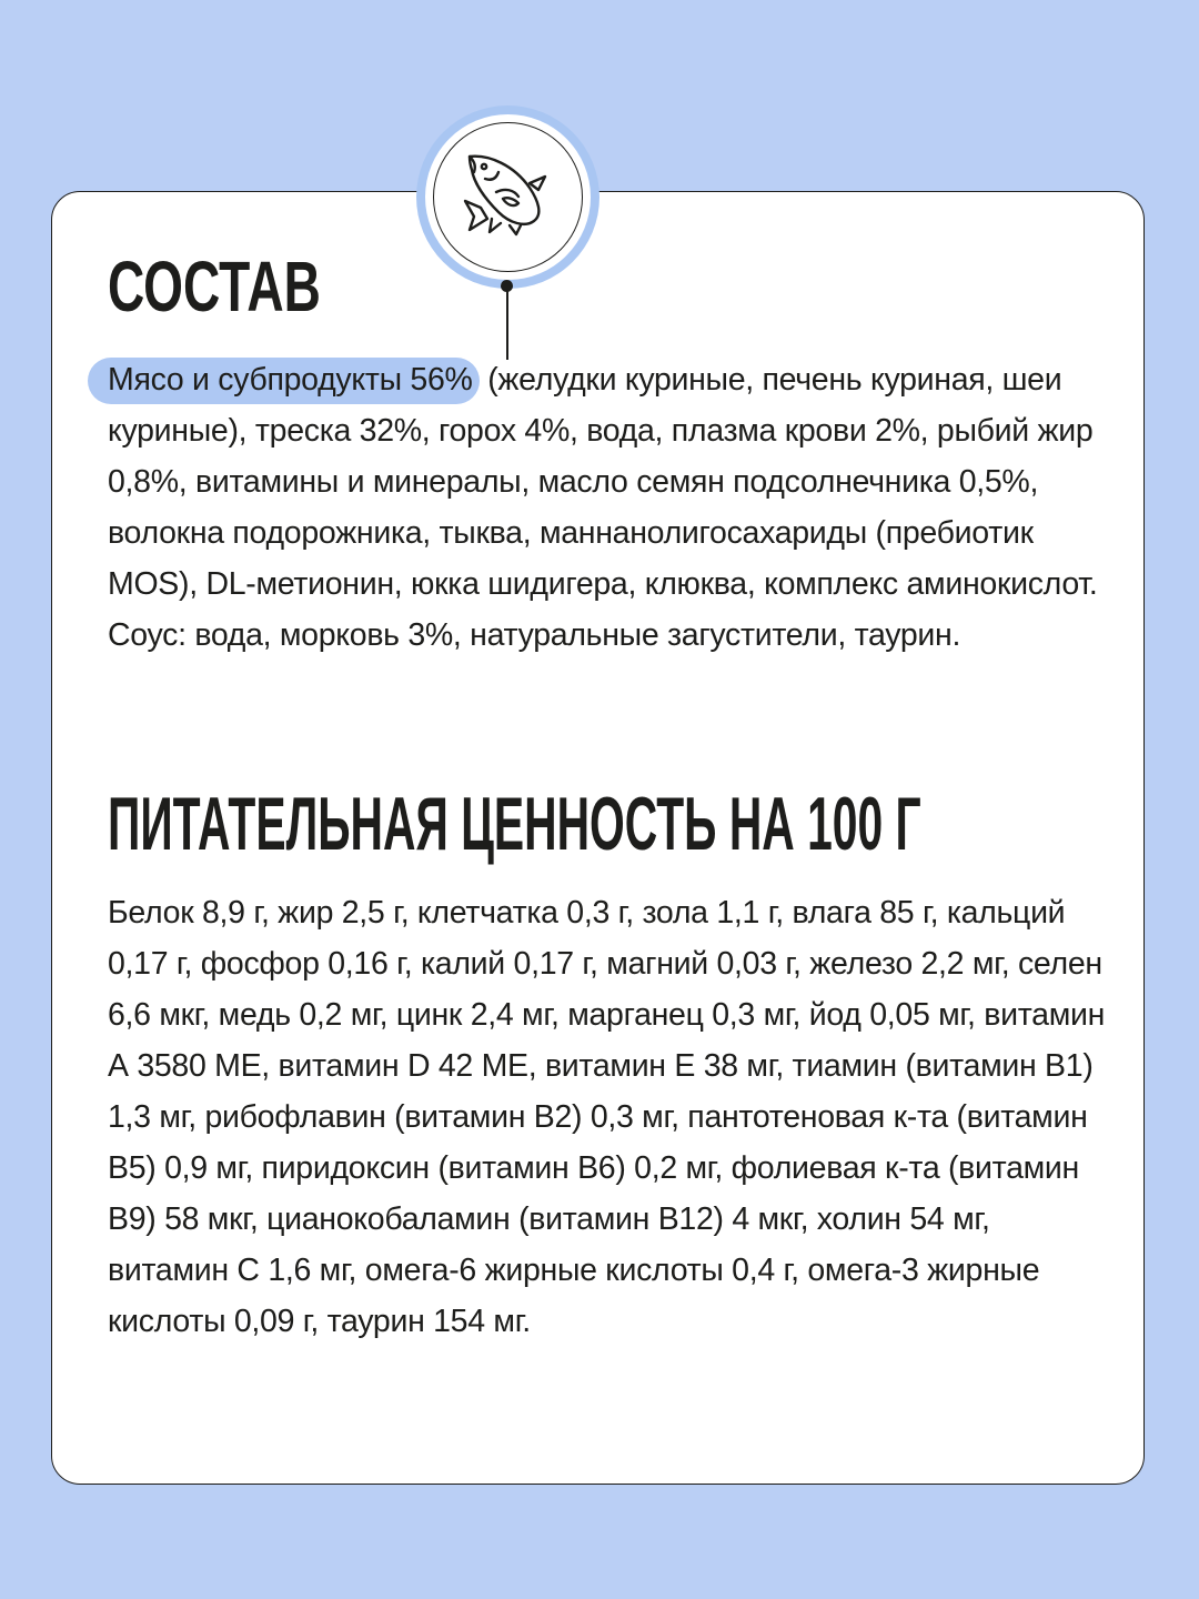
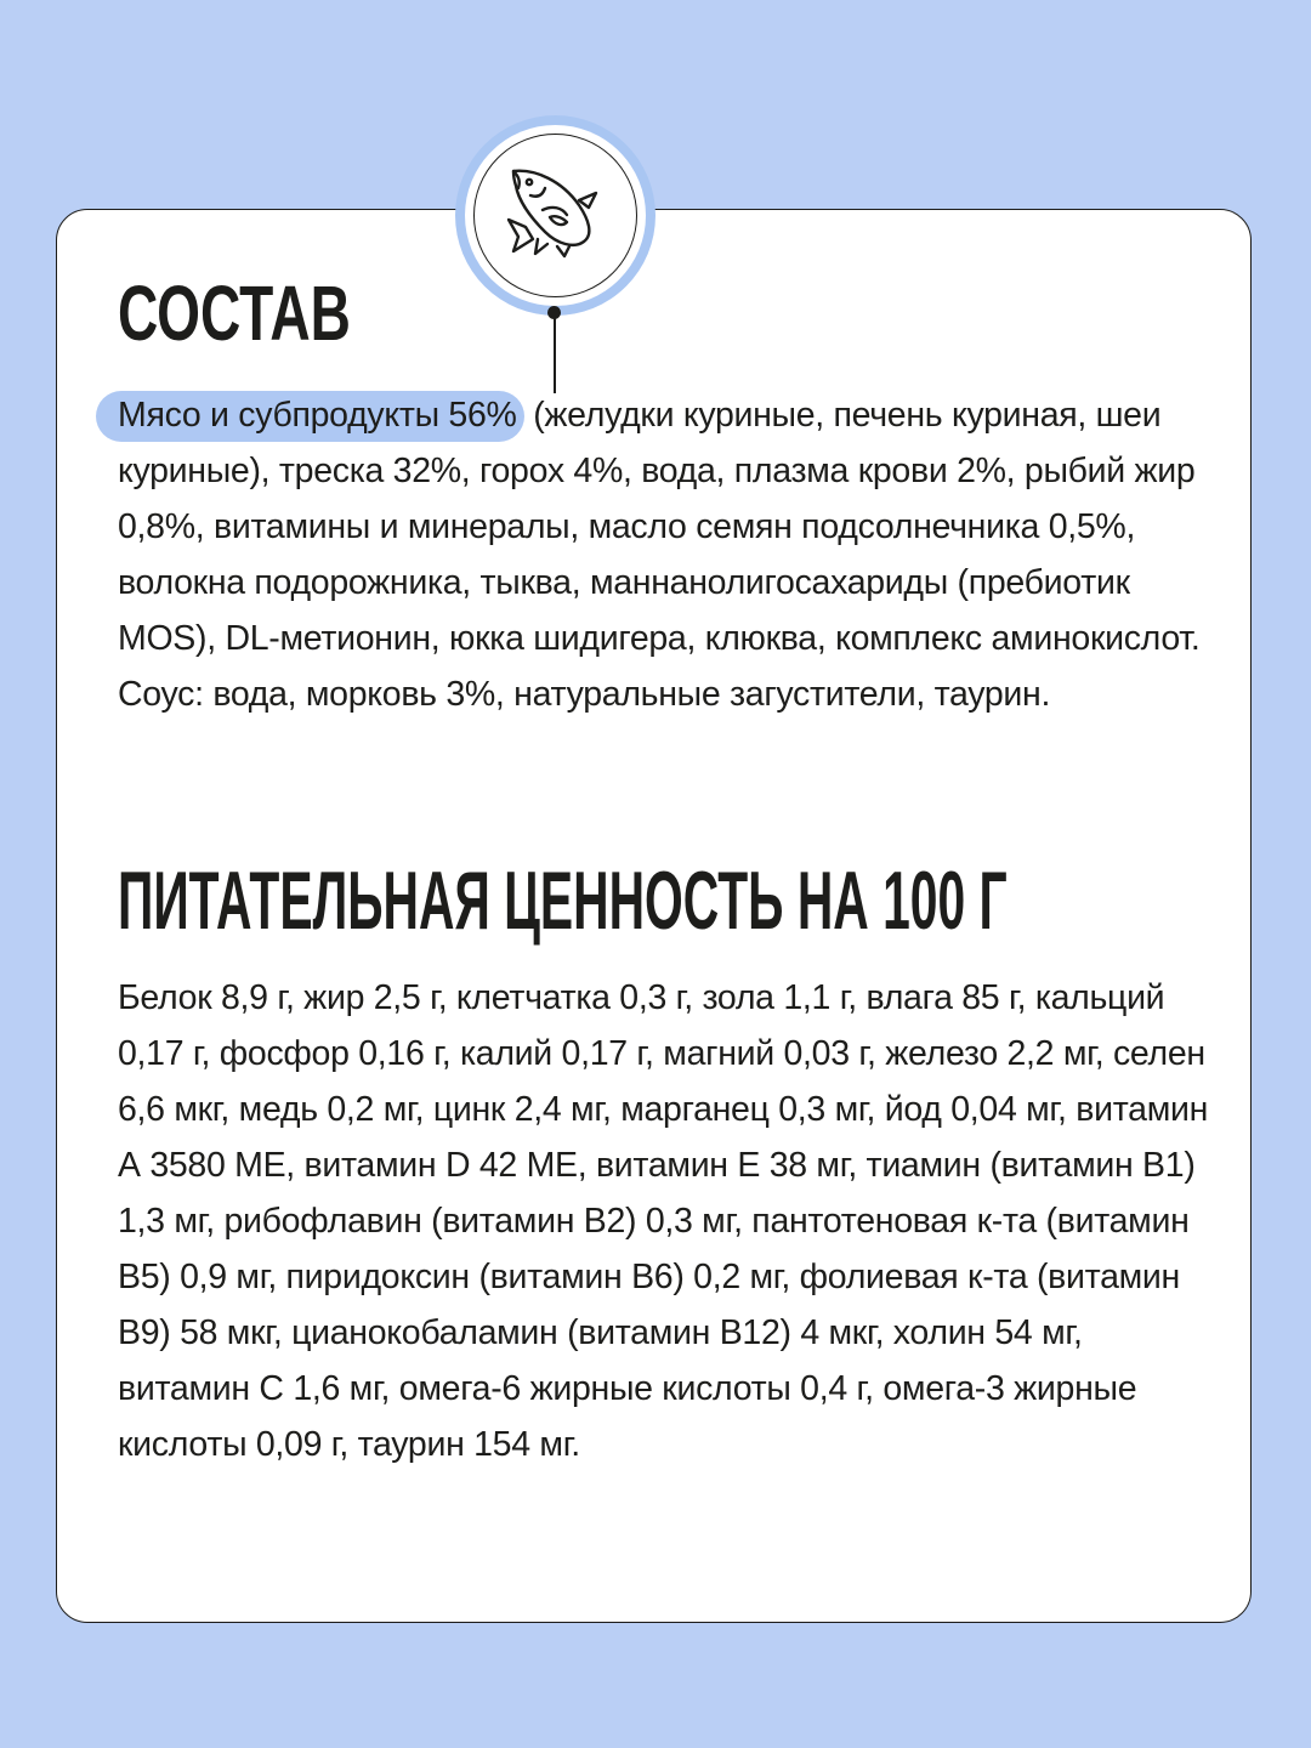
  СОСТАВ
  Мясо и субпродукты 56% (желудки куриные, печень куриная, шеи куриные), треска 32%, горох 4%, вода, плазма крови 2%, рыбий жир 0,8%, витамины и минералы, масло семян подсолнечника 0,5%, волокна подорожника, тыква, маннанолигосахариды (пребиотик MOS), DL-метионин, юкка шидигера, клюква, комплекс аминокислот. Соус: вода, морковь 3%, натуральные загустители, таурин.
  ПИТАТЕЛЬНАЯ ЦЕННОСТЬ НА 100 Г
- Белок 8,9 г, жир 2,5 г, клетчатка 0,3 г, зола 1,1 г, влага 85 г, кальций 0,17 г, фосфор 0,16 г, калий 0,17 г, магний 0,03 г, железо 2,2 мг, селен 6,6 мкг, медь 0,2 мг, цинк 2,4 мг, марганец 0,3 мг, йод 0,05 мг, витамин А 3580 МЕ, витамин D 42 МЕ, витамин Е 38 мг, тиамин (витамин В1) 1,3 мг, рибофлавин (витамин В2) 0,3 мг, пантотеновая к-та (витамин В5) 0,9 мг, пиридоксин (витамин В6) 0,2 мг, фолиевая к-та (витамин В9) 58 мкг, цианокобаламин (витамин В12) 4 мкг, холин 54 мг, витамин С 1,6 мг, омега-6 жирные кислоты 0,4 г, омега-3 жирные кислоты 0,09 г, таурин 154 мг.
+ Белок 8,9 г, жир 2,5 г, клетчатка 0,3 г, зола 1,1 г, влага 85 г, кальций 0,17 г, фосфор 0,16 г, калий 0,17 г, магний 0,03 г, железо 2,2 мг, селен 6,6 мкг, медь 0,2 мг, цинк 2,4 мг, марганец 0,3 мг, йод 0,04 мг, витамин А 3580 МЕ, витамин D 42 МЕ, витамин Е 38 мг, тиамин (витамин В1) 1,3 мг, рибофлавин (витамин В2) 0,3 мг, пантотеновая к-та (витамин В5) 0,9 мг, пиридоксин (витамин В6) 0,2 мг, фолиевая к-та (витамин В9) 58 мкг, цианокобаламин (витамин В12) 4 мкг, холин 54 мг, витамин С 1,6 мг, омега-6 жирные кислоты 0,4 г, омега-3 жирные кислоты 0,09 г, таурин 154 мг.
